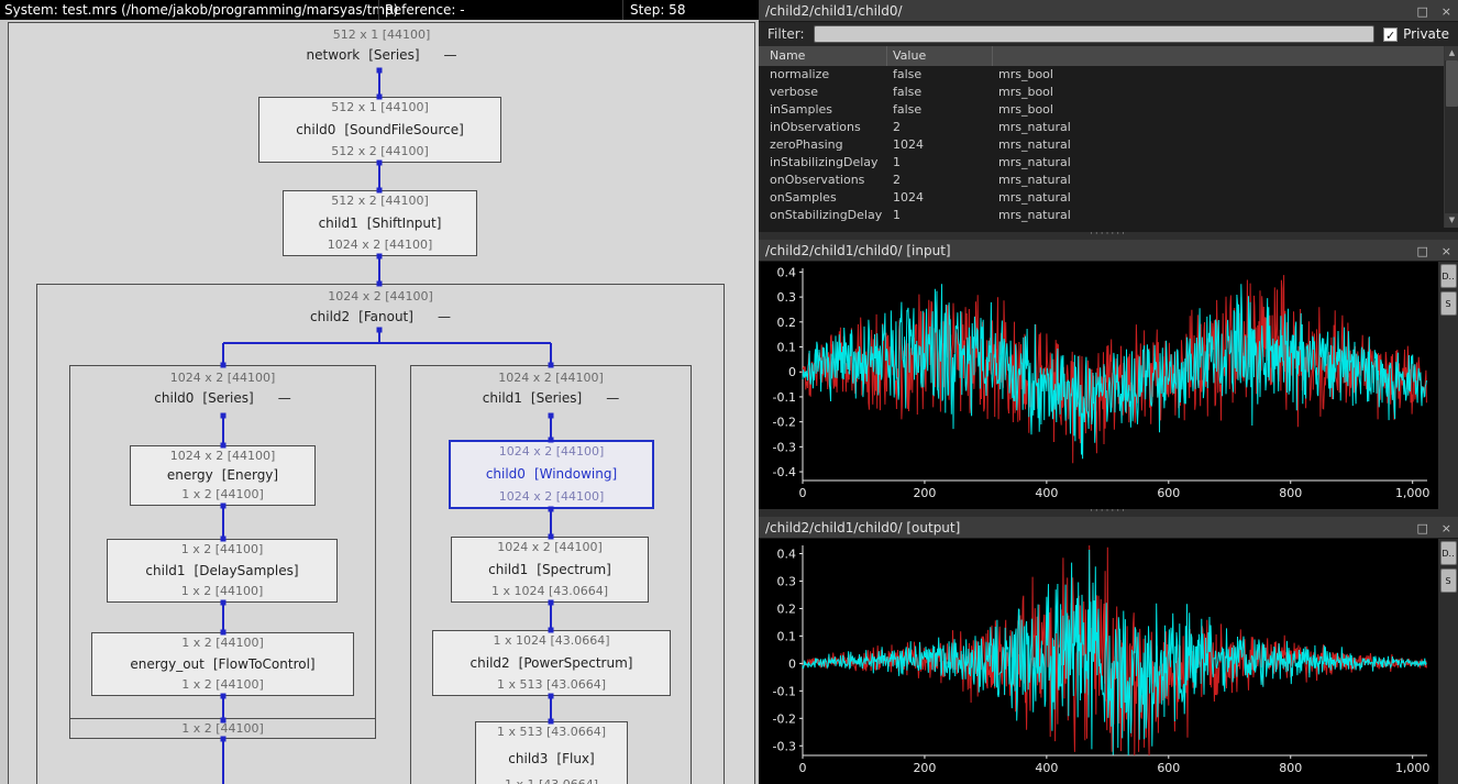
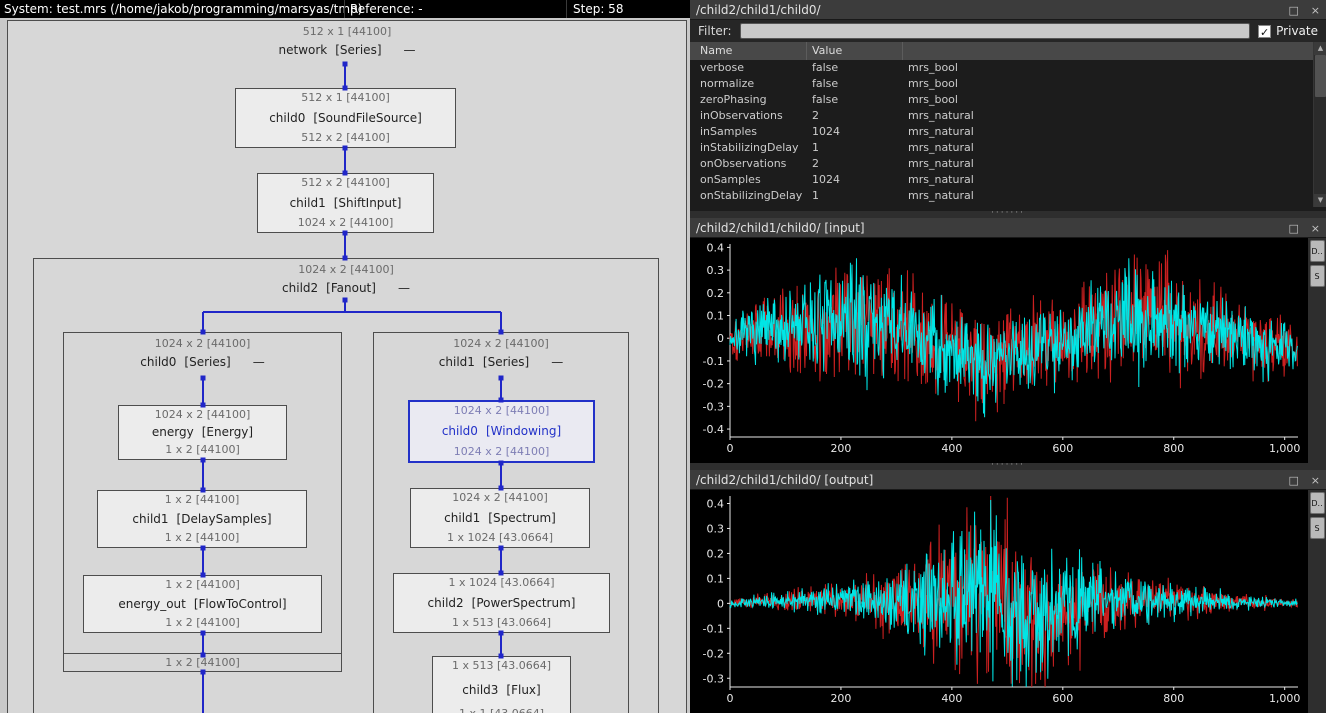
  512 x 1 [44100]
  network
  [Series]
  —
  1024 x 2 [44100]
  child2
  [Fanout]
  —
  1024 x 2 [44100]
  child0
  [Series]
  —
  1 x 2 [44100]
  1024 x 2 [44100]
  child1
  [Series]
  —
  512 x 1 [44100]
  child0
  [SoundFileSource]
  512 x 2 [44100]
  512 x 2 [44100]
  child1
  [ShiftInput]
  1024 x 2 [44100]
  1024 x 2 [44100]
  energy
  [Energy]
  1 x 2 [44100]
  1 x 2 [44100]
  child1
  [DelaySamples]
  1 x 2 [44100]
  1 x 2 [44100]
  energy_out
  [FlowToControl]
  1 x 2 [44100]
  1024 x 2 [44100]
  child0
  [Windowing]
  1024 x 2 [44100]
  1024 x 2 [44100]
  child1
  [Spectrum]
  1 x 1024 [43.0664]
  1 x 1024 [43.0664]
  child2
  [PowerSpectrum]
  1 x 513 [43.0664]
  1 x 513 [43.0664]
  child3
  [Flux]
  System: test.mrs (/home/jakob/programming/marsyas/tp)
  Reference: -
  Step: 58
  /child2/child1/child0/
  □ ×
  Filter:
  ✓
  Private
  Name
  Value
- normalize
+ verbose
  false
  mrs_bool
- verbose
+ normalize
  false
  mrs_bool
- inSamples
+ zeroPhasing
  false
  mrs_bool
  inObservations
  2
  mrs_natural
- zeroPhasing
+ inSamples
  1024
  mrs_natural
  inStabilizingDelay
  1
  mrs_natural
  onObservations
  2
  mrs_natural
  onSamples
  1024
  mrs_natural
  onStabilizingDelay
  1
  mrs_natural
  ▲
  ▼
  ·······
  /child2/child1/child0/ [input]
  □ ×
  0.4
  0.3
  0.2
  0.1
  0
  -0.1
  -0.2
  -0.3
  -0.4
  0
  200
  400
  600
  800
  1,000
  D..
  S
  ·······
  /child2/child1/child0/ [output]
  □ ×
  0.4
  0.3
  0.2
  0.1
  0
  -0.1
  -0.2
  -0.3
  0
  200
  400
  600
  800
  1,000
  D..
  S
